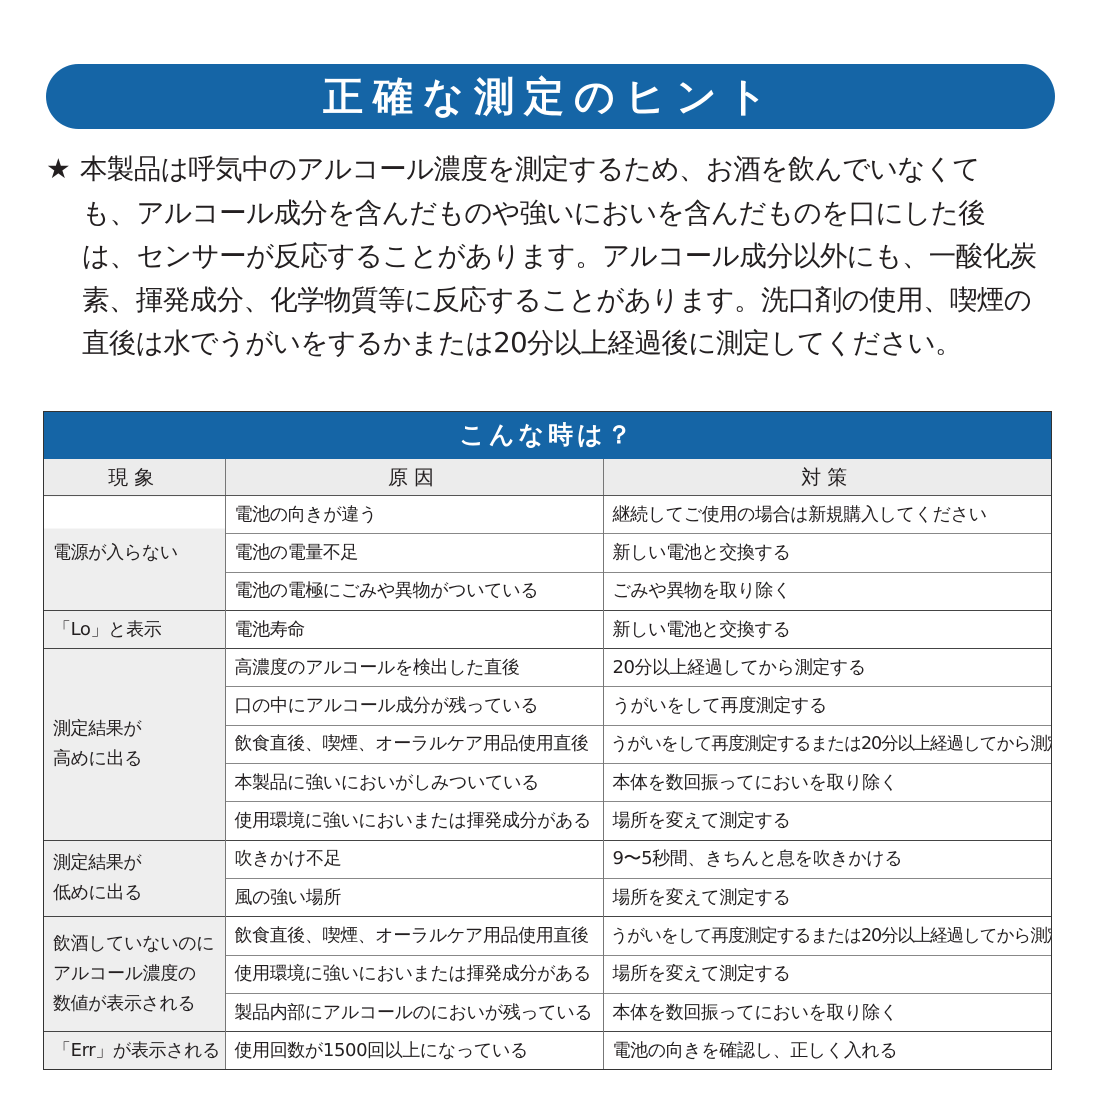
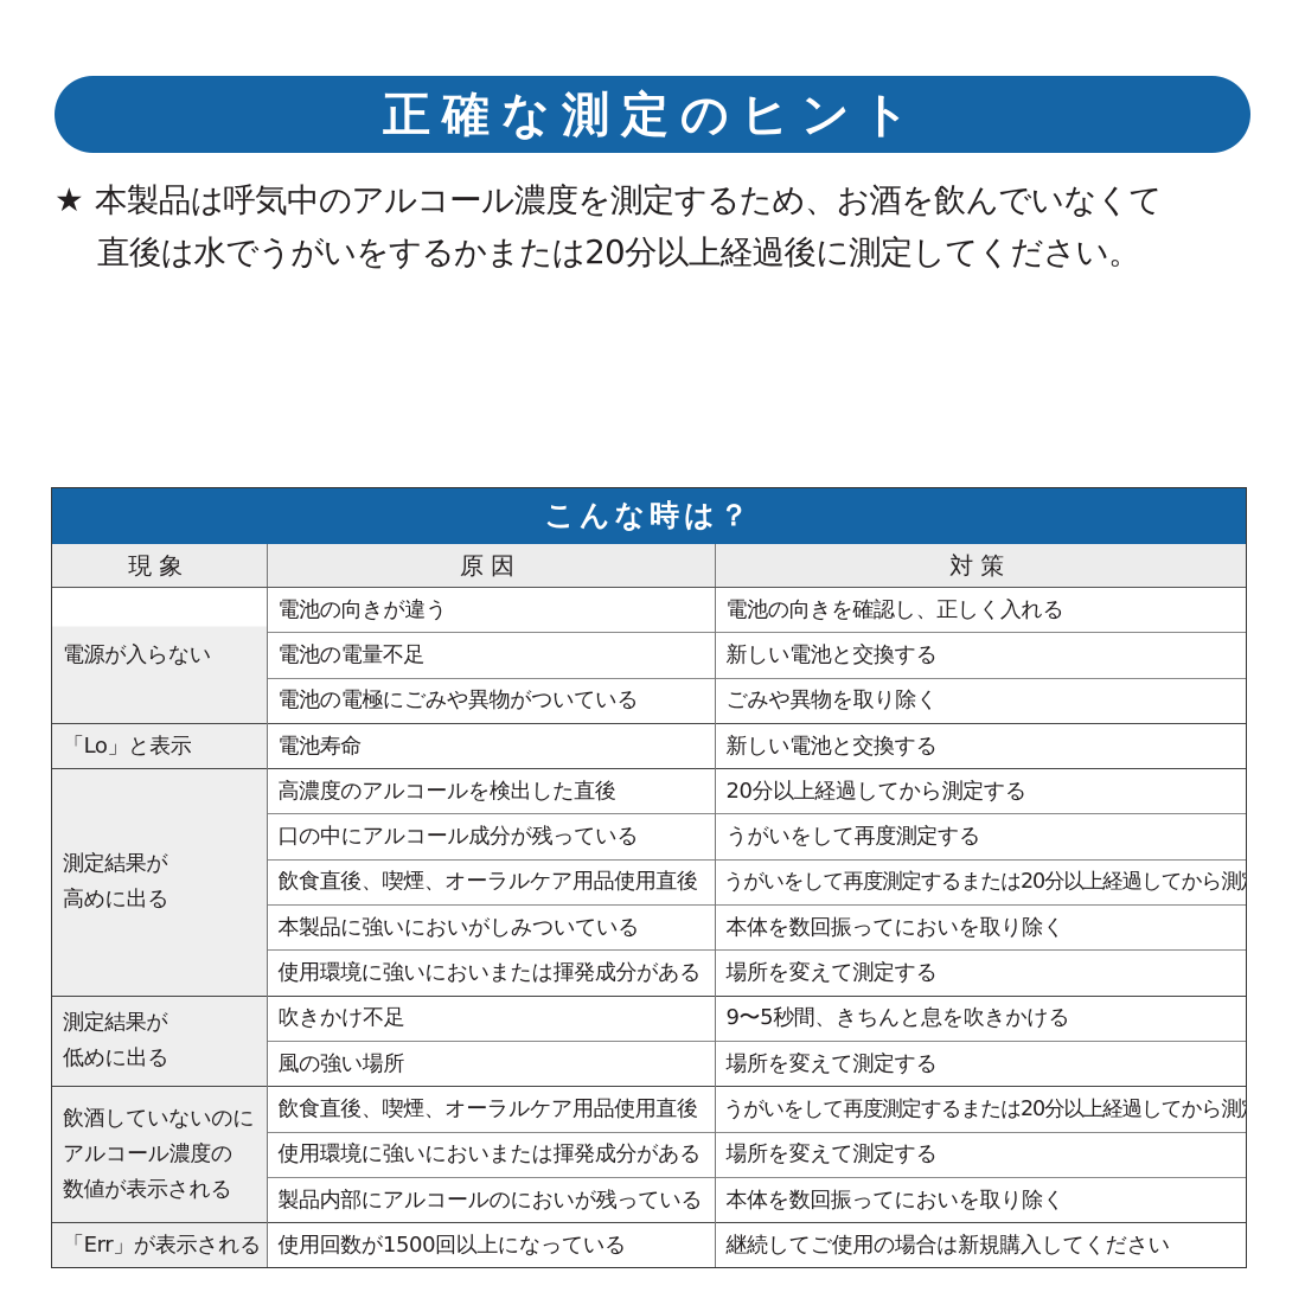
  正確な測定のヒント
  ★ 本製品は呼気中のアルコール濃度を測定するため、お酒を飲んでいなくて
- も、アルコール成分を含んだものや強いにおいを含んだものを口にした後
- は、センサーが反応することがあります。アルコール成分以外にも、一酸化炭
- 素、揮発成分、化学物質等に反応することがあります。洗口剤の使用、喫煙の
  直後は水でうがいをするかまたは20分以上経過後に測定してください。
  こんな時は？
  現象	原因	対策
- 電源が入らない	電池の向きが違う	継続してご使用の場合は新規購入してください
+ 電源が入らない	電池の向きが違う	電池の向きを確認し、正しく入れる
  電池の電量不足	新しい電池と交換する
  電池の電極にごみや異物がついている	ごみや異物を取り除く
  「Lo」と表示	電池寿命	新しい電池と交換する
  測定結果が 高めに出る	高濃度のアルコールを検出した直後	20分以上経過してから測定する
  口の中にアルコール成分が残っている	うがいをして再度測定する
  飲食直後、喫煙、オーラルケア用品使用直後	うがいをして再度測定するまたは20分以上経過してから測
  本製品に強いにおいがしみついている	本体を数回振ってにおいを取り除く
  使用環境に強いにおいまたは揮発成分がある	場所を変えて測定する
  測定結果が 低めに出る	吹きかけ不足	9〜5秒間、きちんと息を吹きかける
  風の強い場所	場所を変えて測定する
  飲酒していないのに アルコール濃度の 数値が表示される	飲食直後、喫煙、オーラルケア用品使用直後	うがいをして再度測定するまたは20分以上経過してから測
  使用環境に強いにおいまたは揮発成分がある	場所を変えて測定する
  製品内部にアルコールのにおいが残っている	本体を数回振ってにおいを取り除く
- 「Err」が表示される	使用回数が1500回以上になっている	電池の向きを確認し、正しく入れる
+ 「Err」が表示される	使用回数が1500回以上になっている	継続してご使用の場合は新規購入してください
